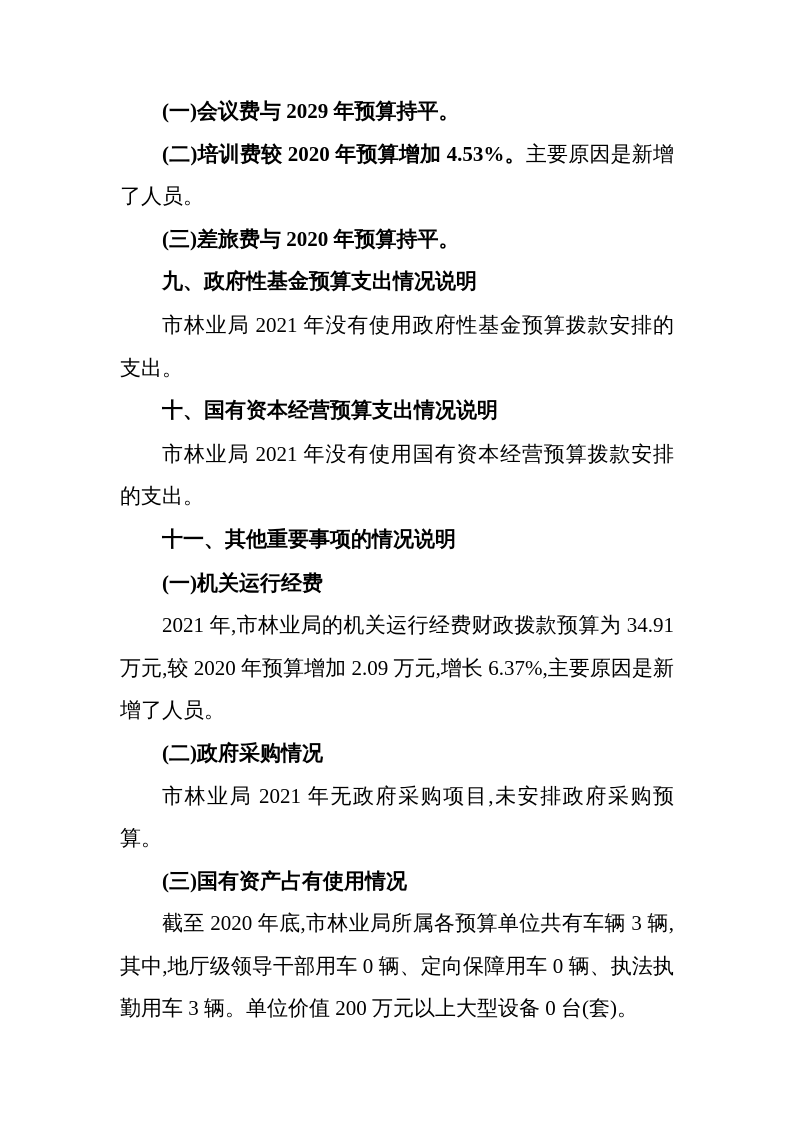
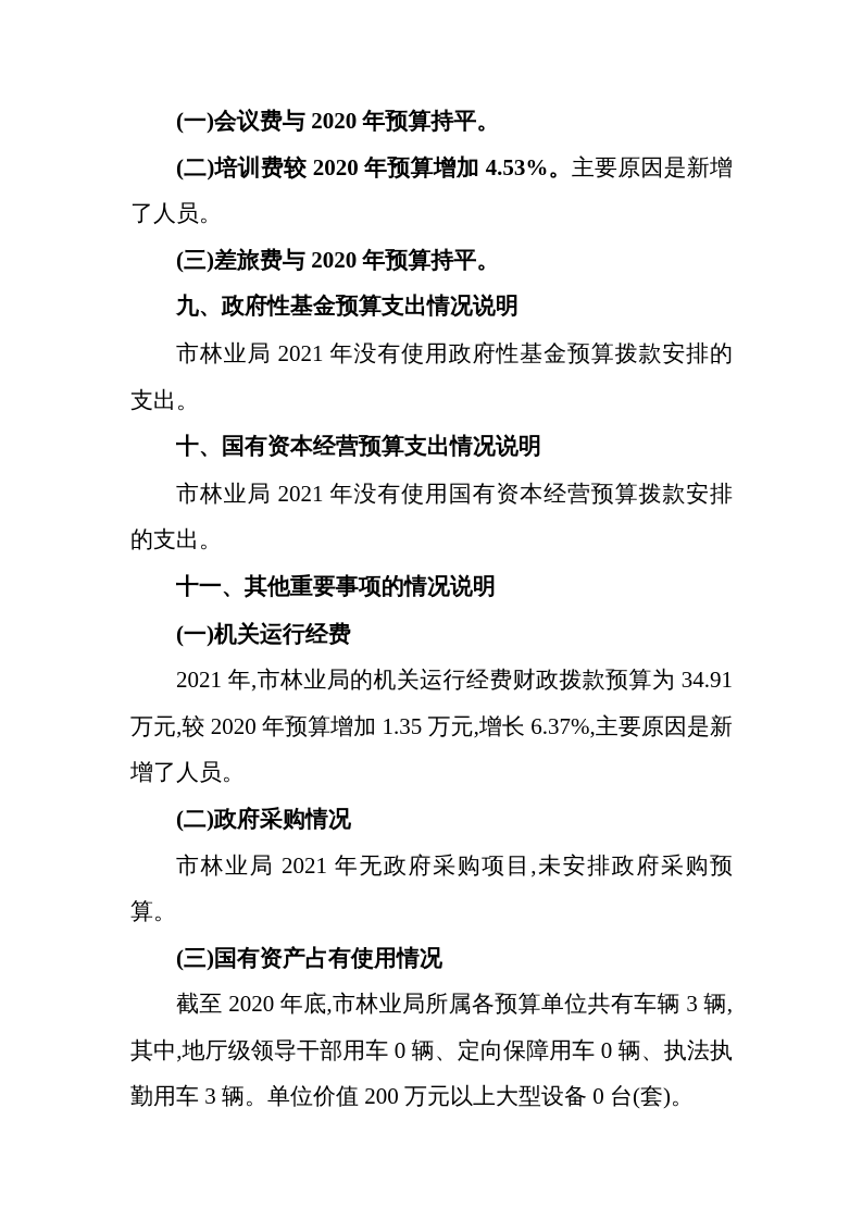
- (一)会议费与 2029 年预算持平。
+ (一)会议费与 2020 年预算持平。
  (二)培训费较 2020 年预算增加 4.53%。主要原因是新增了人员。
  (三)差旅费与 2020 年预算持平。
  九、政府性基金预算支出情况说明
  市林业局 2021 年没有使用政府性基金预算拨款安排的支出。
  十、国有资本经营预算支出情况说明
  市林业局 2021 年没有使用国有资本经营预算拨款安排的支出。
  十一、其他重要事项的情况说明
  (一)机关运行经费
- 2021 年,市林业局的机关运行经费财政拨款预算为 34.91 万元,较 2020 年预算增加 2.09 万元,增长 6.37%,主要原因是新增了人员。
+ 2021 年,市林业局的机关运行经费财政拨款预算为 34.91 万元,较 2020 年预算增加 1.35 万元,增长 6.37%,主要原因是新增了人员。
  (二)政府采购情况
  市林业局 2021 年无政府采购项目,未安排政府采购预算。
  (三)国有资产占有使用情况
  截至 2020 年底,市林业局所属各预算单位共有车辆 3 辆,其中,地厅级领导干部用车 0 辆、定向保障用车 0 辆、执法执勤用车 3 辆。单位价值 200 万元以上大型设备 0 台(套)。
